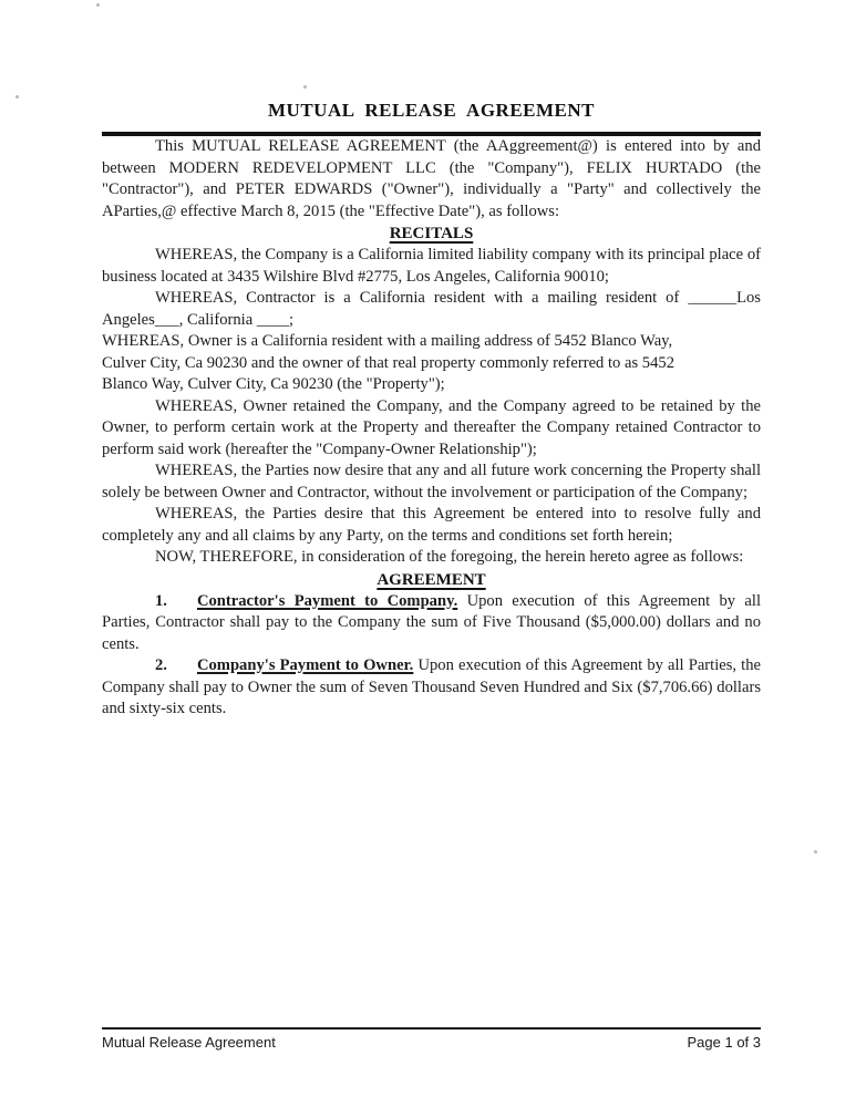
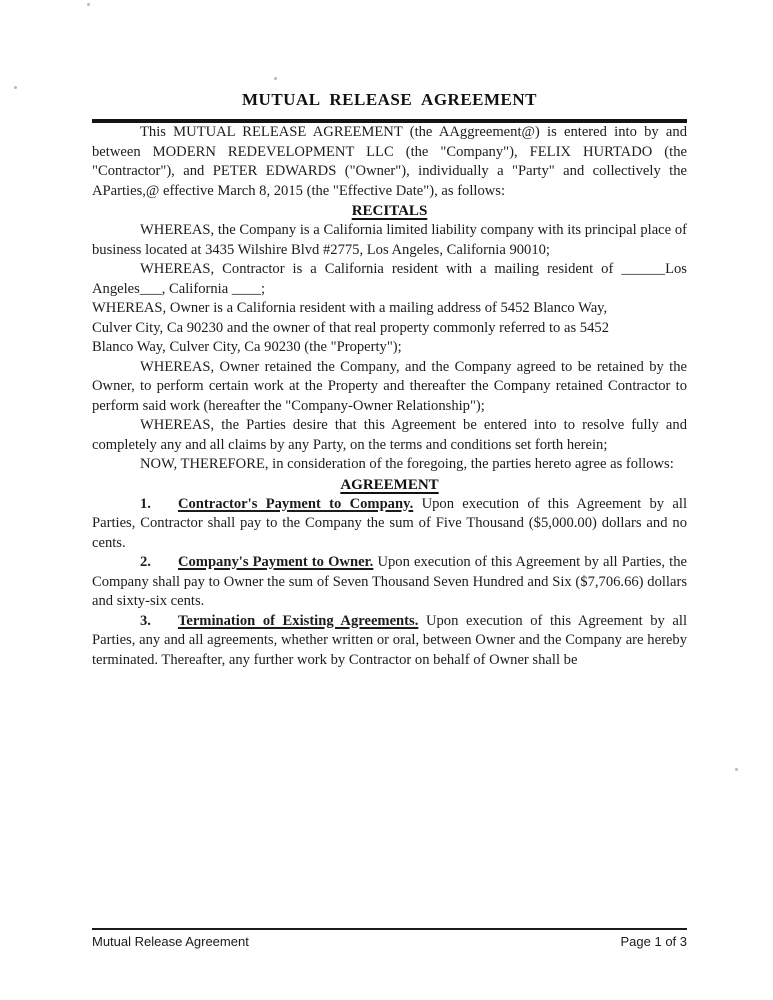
  MUTUAL RELEASE AGREEMENT
  This MUTUAL RELEASE AGREEMENT (the AAggreement@) is entered into by and between MODERN REDEVELOPMENT LLC (the "Company"), FELIX HURTADO (the "Contractor"), and PETER EDWARDS ("Owner"), individually a "Party" and collectively the AParties,@ effective March 8, 2015 (the "Effective Date"), as follows:
  RECITALS
  WHEREAS, the Company is a California limited liability company with its principal place of business located at 3435 Wilshire Blvd #2775, Los Angeles, California 90010;
  WHEREAS, Contractor is a California resident with a mailing resident of ______Los Angeles___, California ____;
  WHEREAS, Owner is a California resident with a mailing address of 5452 Blanco Way,
  Culver City, Ca 90230 and the owner of that real property commonly referred to as 5452
  Blanco Way, Culver City, Ca 90230 (the "Property");
  WHEREAS, Owner retained the Company, and the Company agreed to be retained by the Owner, to perform certain work at the Property and thereafter the Company retained Contractor to perform said work (hereafter the "Company-Owner Relationship");
- WHEREAS, the Parties now desire that any and all future work concerning the Property shall solely be between Owner and Contractor, without the involvement or participation of the Company;
  WHEREAS, the Parties desire that this Agreement be entered into to resolve fully and completely any and all claims by any Party, on the terms and conditions set forth herein;
- NOW, THEREFORE, in consideration of the foregoing, the herein hereto agree as follows:
+ NOW, THEREFORE, in consideration of the foregoing, the parties hereto agree as follows:
  AGREEMENT
  1. Contractor's Payment to Company. Upon execution of this Agreement by all Parties, Contractor shall pay to the Company the sum of Five Thousand ($5,000.00) dollars and no cents.
  2. Company's Payment to Owner. Upon execution of this Agreement by all Parties, the Company shall pay to Owner the sum of Seven Thousand Seven Hundred and Six ($7,706.66) dollars and sixty-six cents.
+ 3. Termination of Existing Agreements. Upon execution of this Agreement by all Parties, any and all agreements, whether written or oral, between Owner and the Company are hereby terminated. Thereafter, any further work by Contractor on behalf of Owner shall be
  Mutual Release Agreement
  Page 1 of 3
